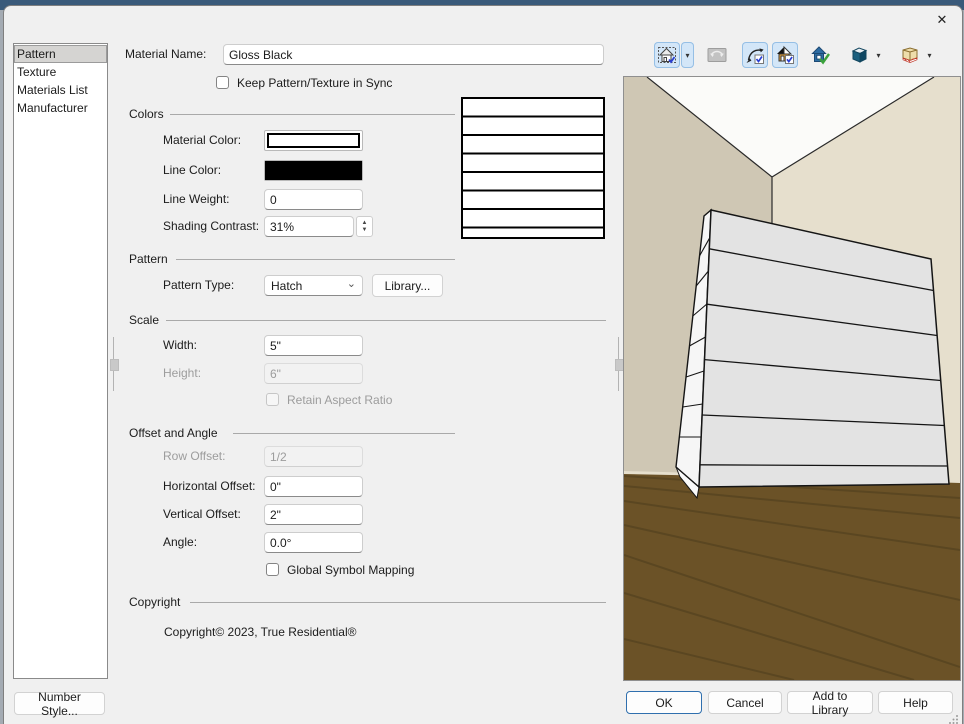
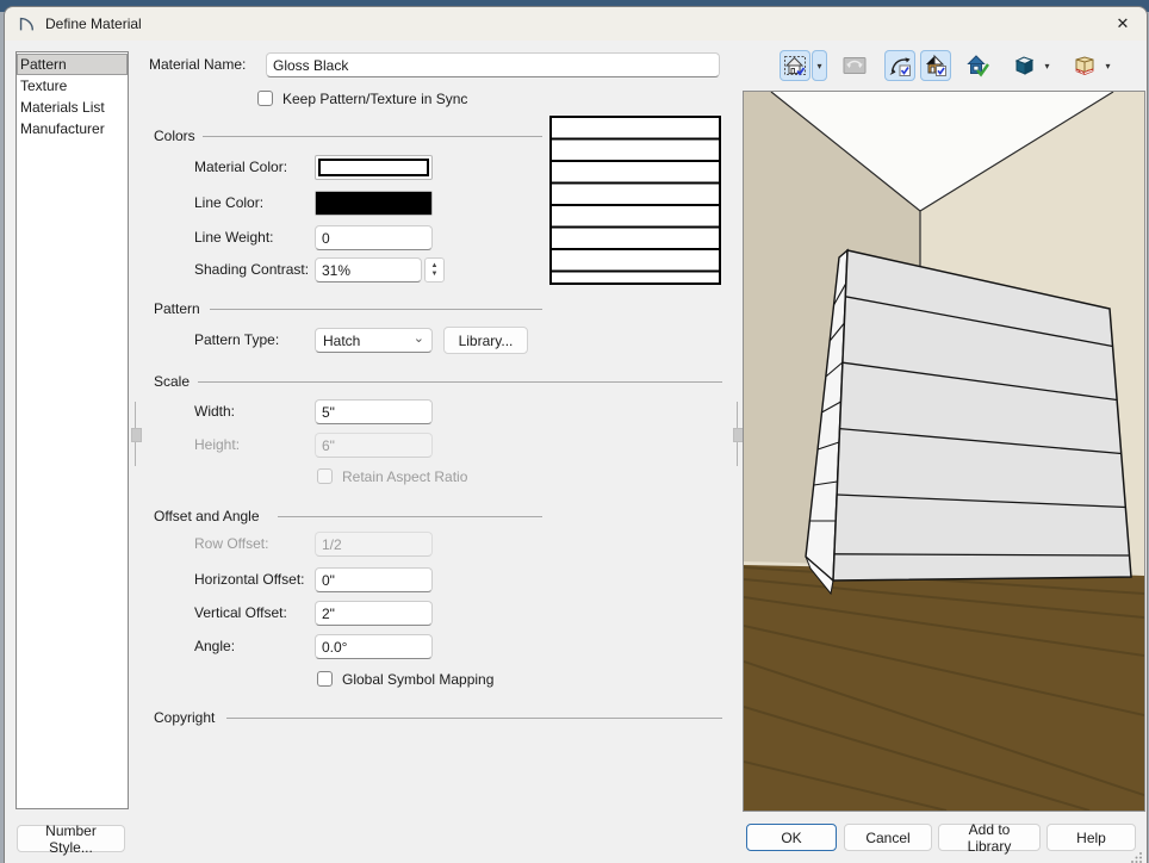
+ Define Material
  ✕
  Pattern
  Texture
  Materials List
  Manufacturer
  Number Style...
  Material Name:
  Gloss Black
  Keep Pattern/Texture in Sync
  Colors
  Material Color:
  Line Color:
  Line Weight:
  0
  Shading Contrast:
  31%
  Pattern
  Pattern Type:
  Hatch
  ⌄
  Library...
  Scale
  Width:
  5"
  Height:
  6"
  Retain Aspect Ratio
  Offset and Angle
  Row Offset:
  1/2
  Horizontal Offset:
  0"
  Vertical Offset:
  2"
  Angle:
  0.0°
  Global Symbol Mapping
  Copyright
- Copyright© 2023, True Residential®
  ▾
  ▾
  ▾
  OK
  Cancel
  Add to Library
  Help
